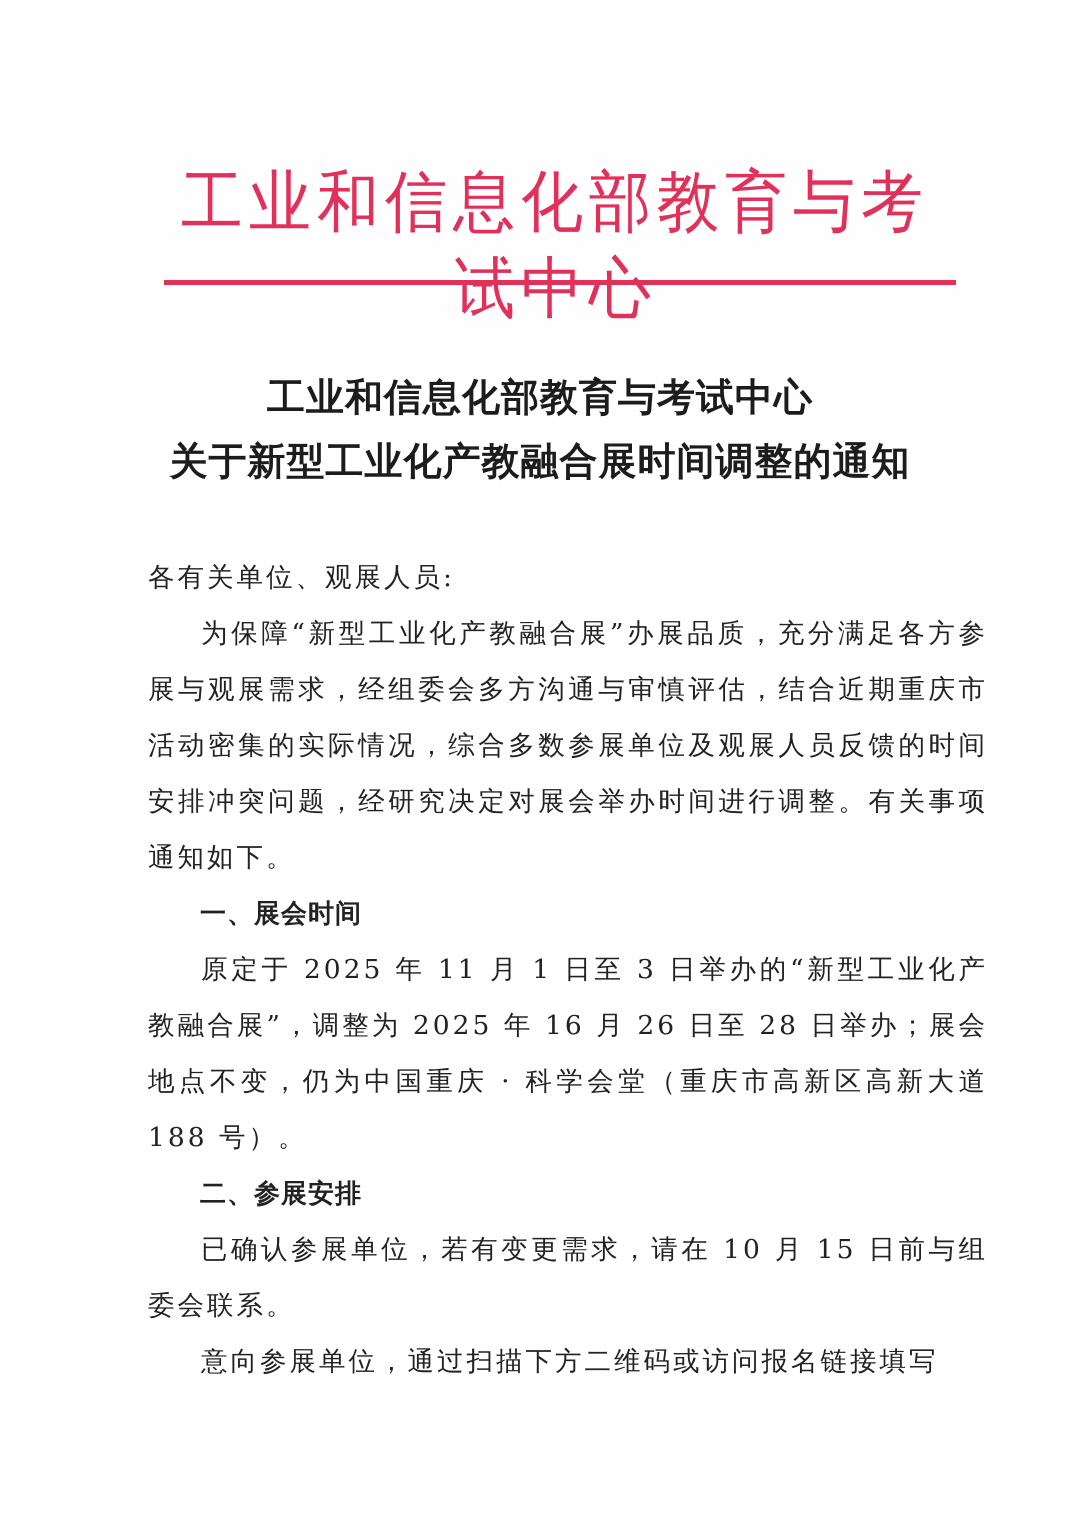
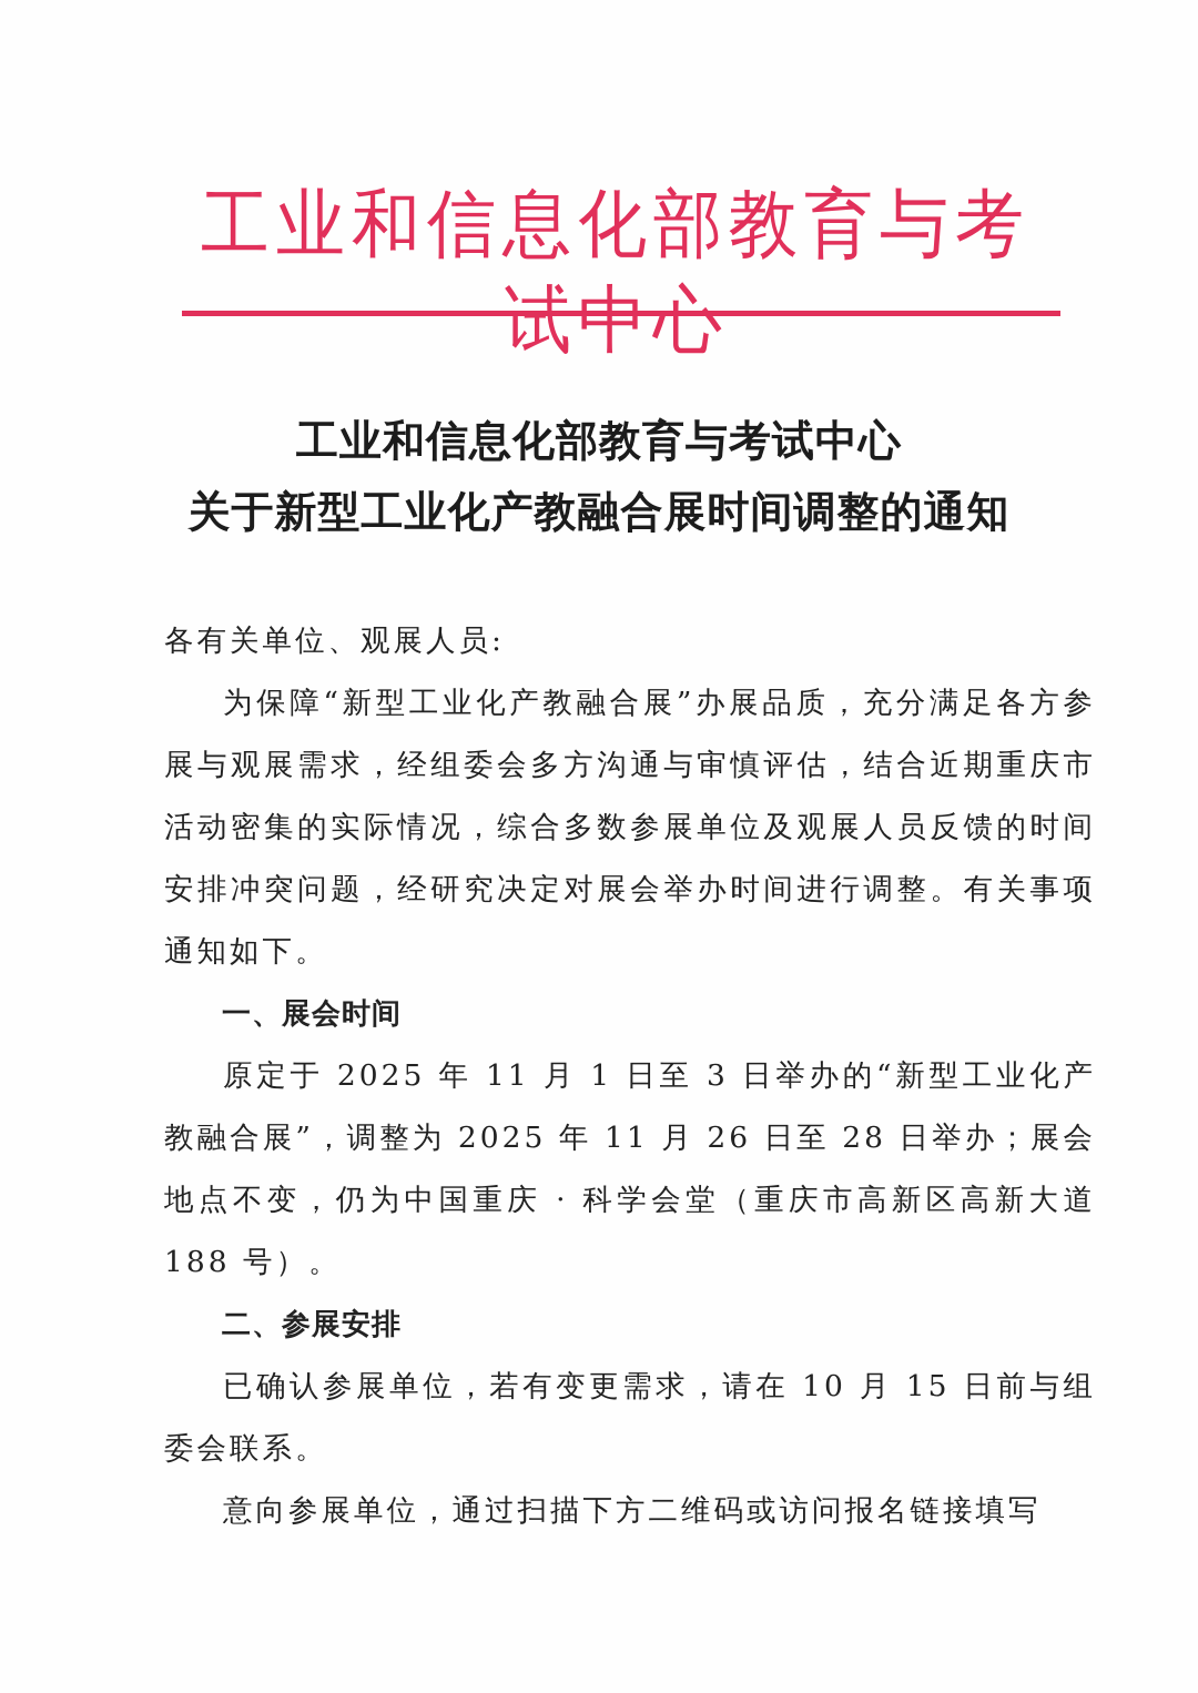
  工业和信息化部教育与考试中心
  工业和信息化部教育与考试中心
  关于新型工业化产教融合展时间调整的通知
  各有关单位、观展人员:
  为保障“新型工业化产教融合展”办展品质，充分满足各方参展与观展需求，经组委会多方沟通与审慎评估，结合近期重庆市活动密集的实际情况，综合多数参展单位及观展人员反馈的时间安排冲突问题，经研究决定对展会举办时间进行调整。有关事项通知如下。
  一、展会时间
- 原定于 2025 年 11 月 1 日至 3 日举办的“新型工业化产教融合展”，调整为 2025 年 16 月 26 日至 28 日举办；展会地点不变，仍为中国重庆 · 科学会堂（重庆市高新区高新大道 188 号）。
+ 原定于 2025 年 11 月 1 日至 3 日举办的“新型工业化产教融合展”，调整为 2025 年 11 月 26 日至 28 日举办；展会地点不变，仍为中国重庆 · 科学会堂（重庆市高新区高新大道 188 号）。
  二、参展安排
  已确认参展单位，若有变更需求，请在 10 月 15 日前与组委会联系。
  意向参展单位，通过扫描下方二维码或访问报名链接填写
